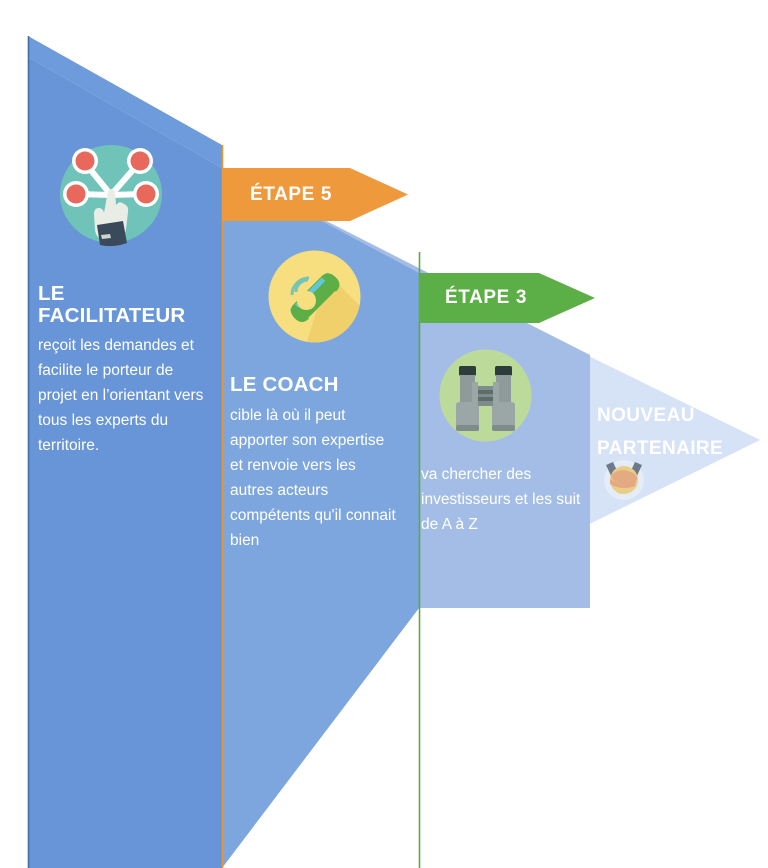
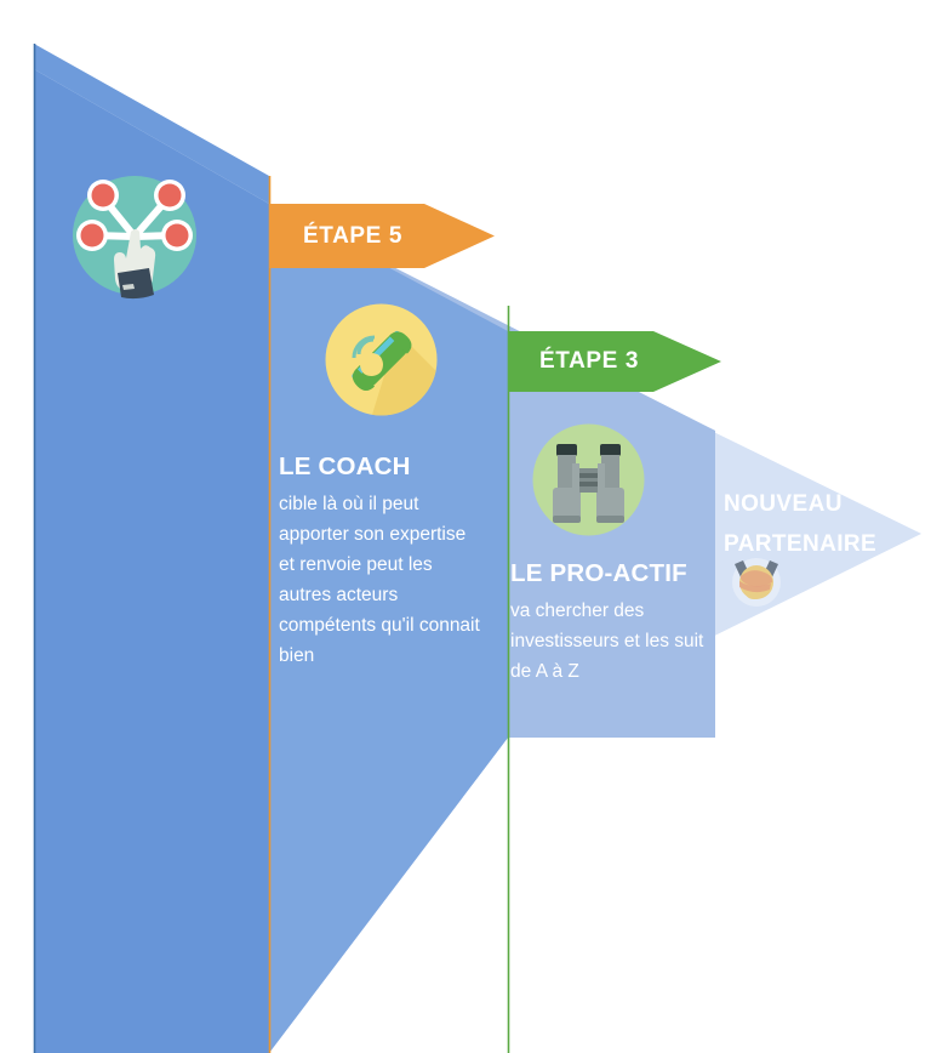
- LE FACILITATEUR
- reçoit les demandes et facilite le porteur de projet en l’orientant vers tous les experts du territoire.
  ÉTAPE 5
  LE COACH
- cible là où il peut apporter son expertise et renvoie vers les autres acteurs compétents qu'il connait bien
+ cible là où il peut apporter son expertise et renvoie peut les autres acteurs compétents qu'il connait bien
  ÉTAPE 3
+ LE PRO-ACTIF
  va chercher des investisseurs et les suit de A à Z
  NOUVEAU
  PARTENAIRE
